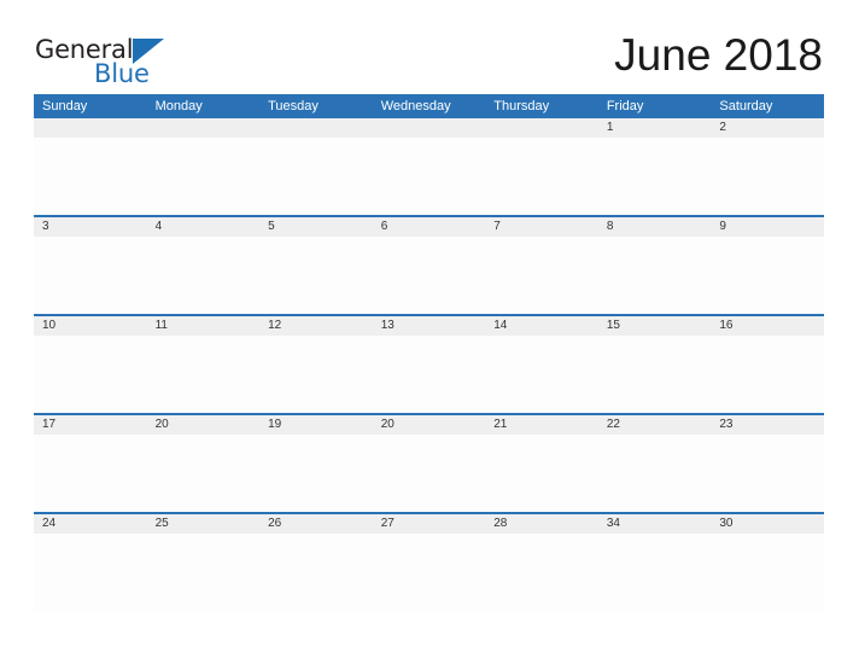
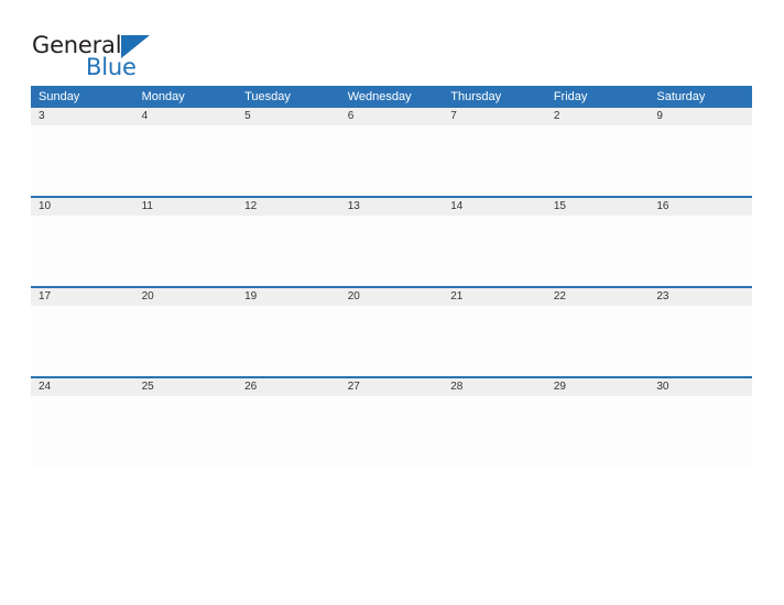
  General
  Blue
- June 2018
  Sunday	Monday	Tuesday	Wednesday	Thursday	Friday	Saturday
- 					1	2
- 3	4	5	6	7	8	9
+ 3	4	5	6	7	2	9
  10	11	12	13	14	15	16
  17	20	19	20	21	22	23
- 24	25	26	27	28	34	30
+ 24	25	26	27	28	29	30
